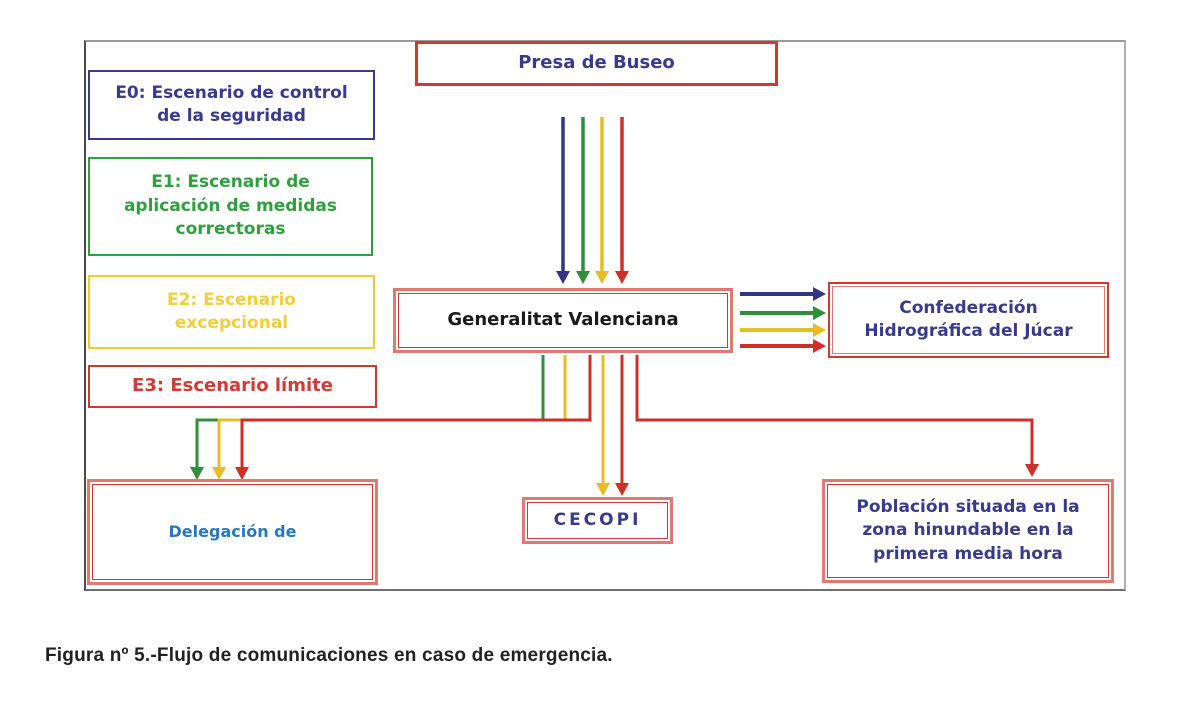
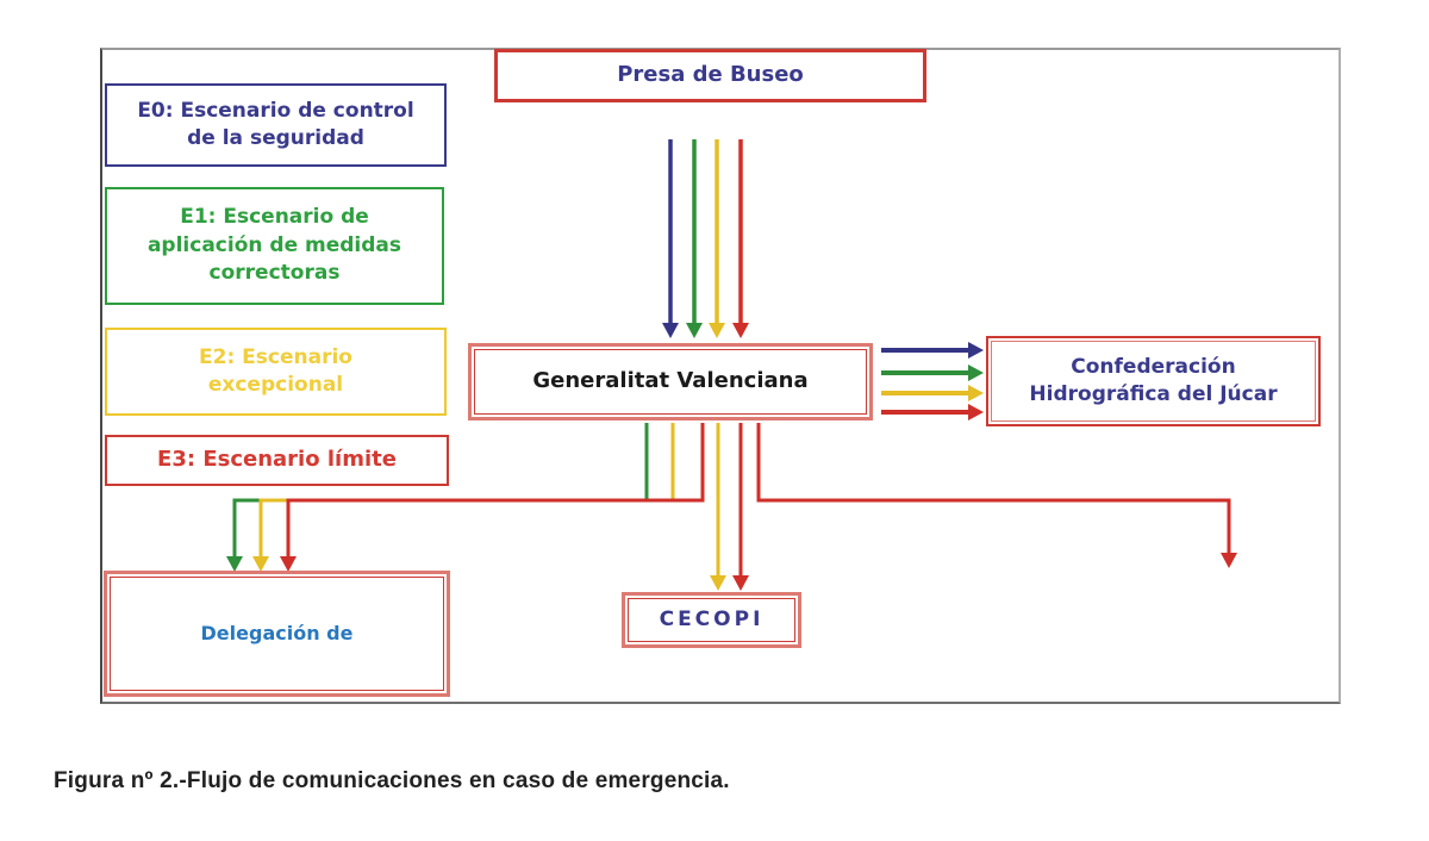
  Presa de Buseo
  E0: Escenario de control
  de la seguridad
  E1: Escenario de
  aplicación de medidas
  correctoras
  E2: Escenario
  excepcional
  E3: Escenario límite
  Generalitat Valenciana
  Confederación
  Hidrográfica del Júcar
  Delegación de
  CECOPI
- Población situada en la
- zona hinundable en la
- primera media hora
- Figura nº 5.-Flujo de comunicaciones en caso de emergencia.
+ Figura nº 2.-Flujo de comunicaciones en caso de emergencia.
